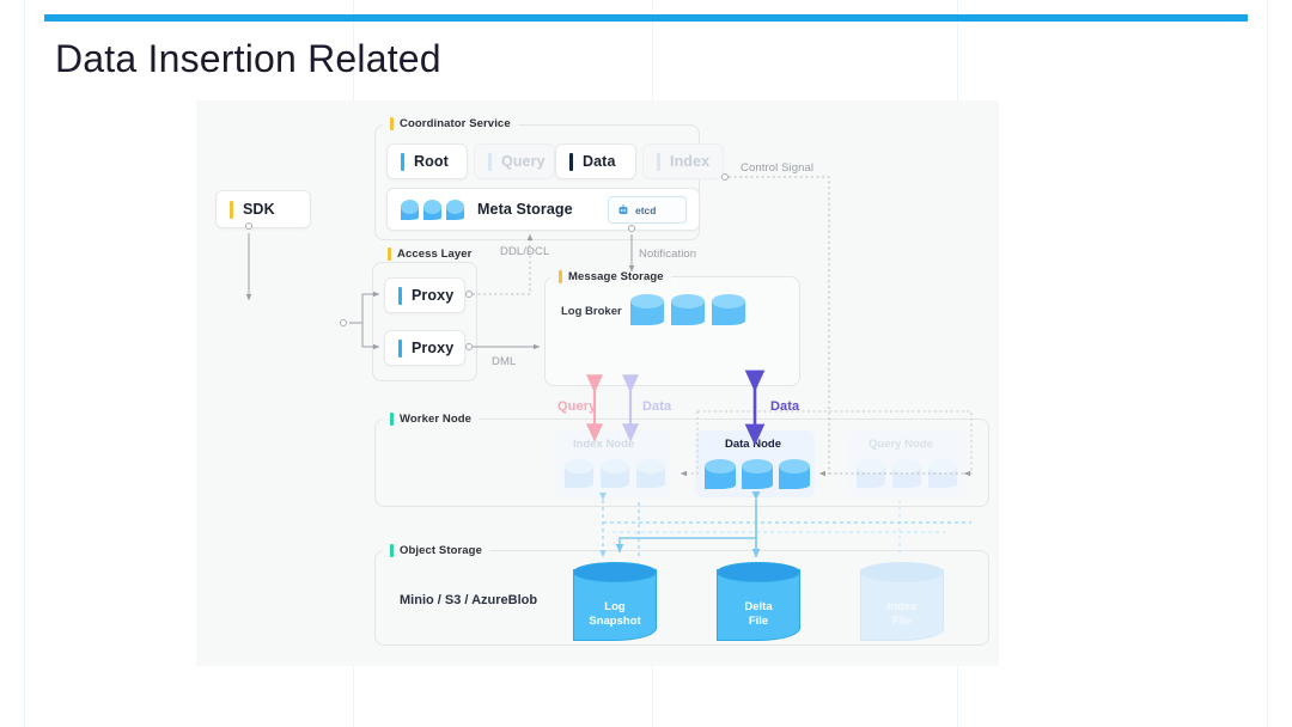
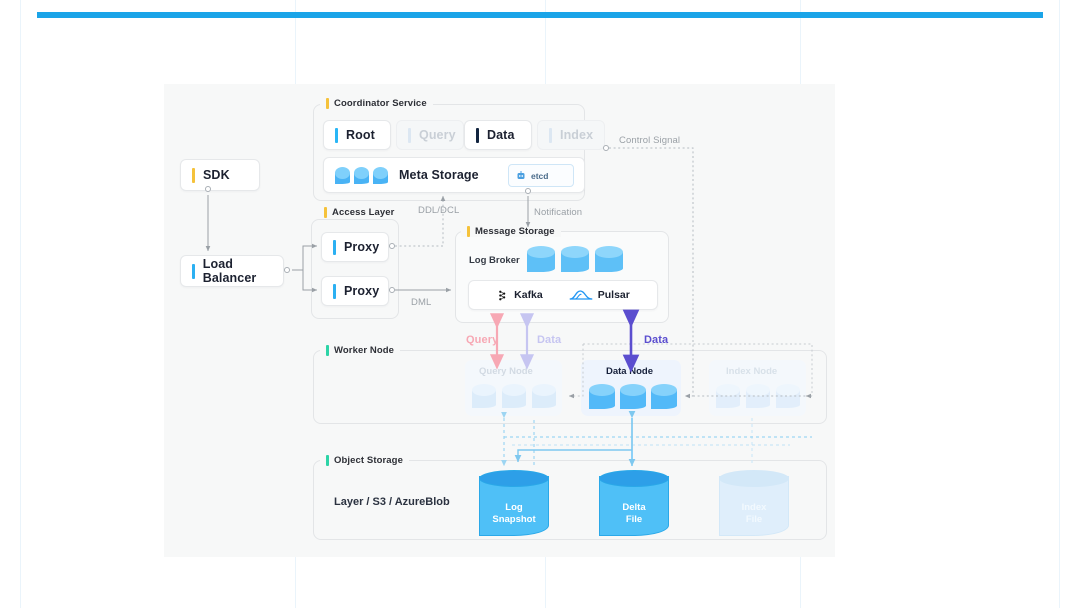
- Data Insertion Related
  SDK
+ Load Balancer
  Coordinator Service
  Root
  Query
  Data
  Index
  Meta Storage
  etcd
  Access Layer
  Proxy
  Proxy
  Message Storage
  Log Broker
+ Kafka
+ Pulsar
  Worker Node
- Index Node
+ Query Node
  Data Node
- Query Node
+ Index Node
  Object Storage
- Minio / S3 / AzureBlob
+ Layer / S3 / AzureBlob
  Log
  Snapshot
  Delta
  File
  Control Signal
  DDL/DCL
  Notification
  DML
  Query
  Data
  Data
